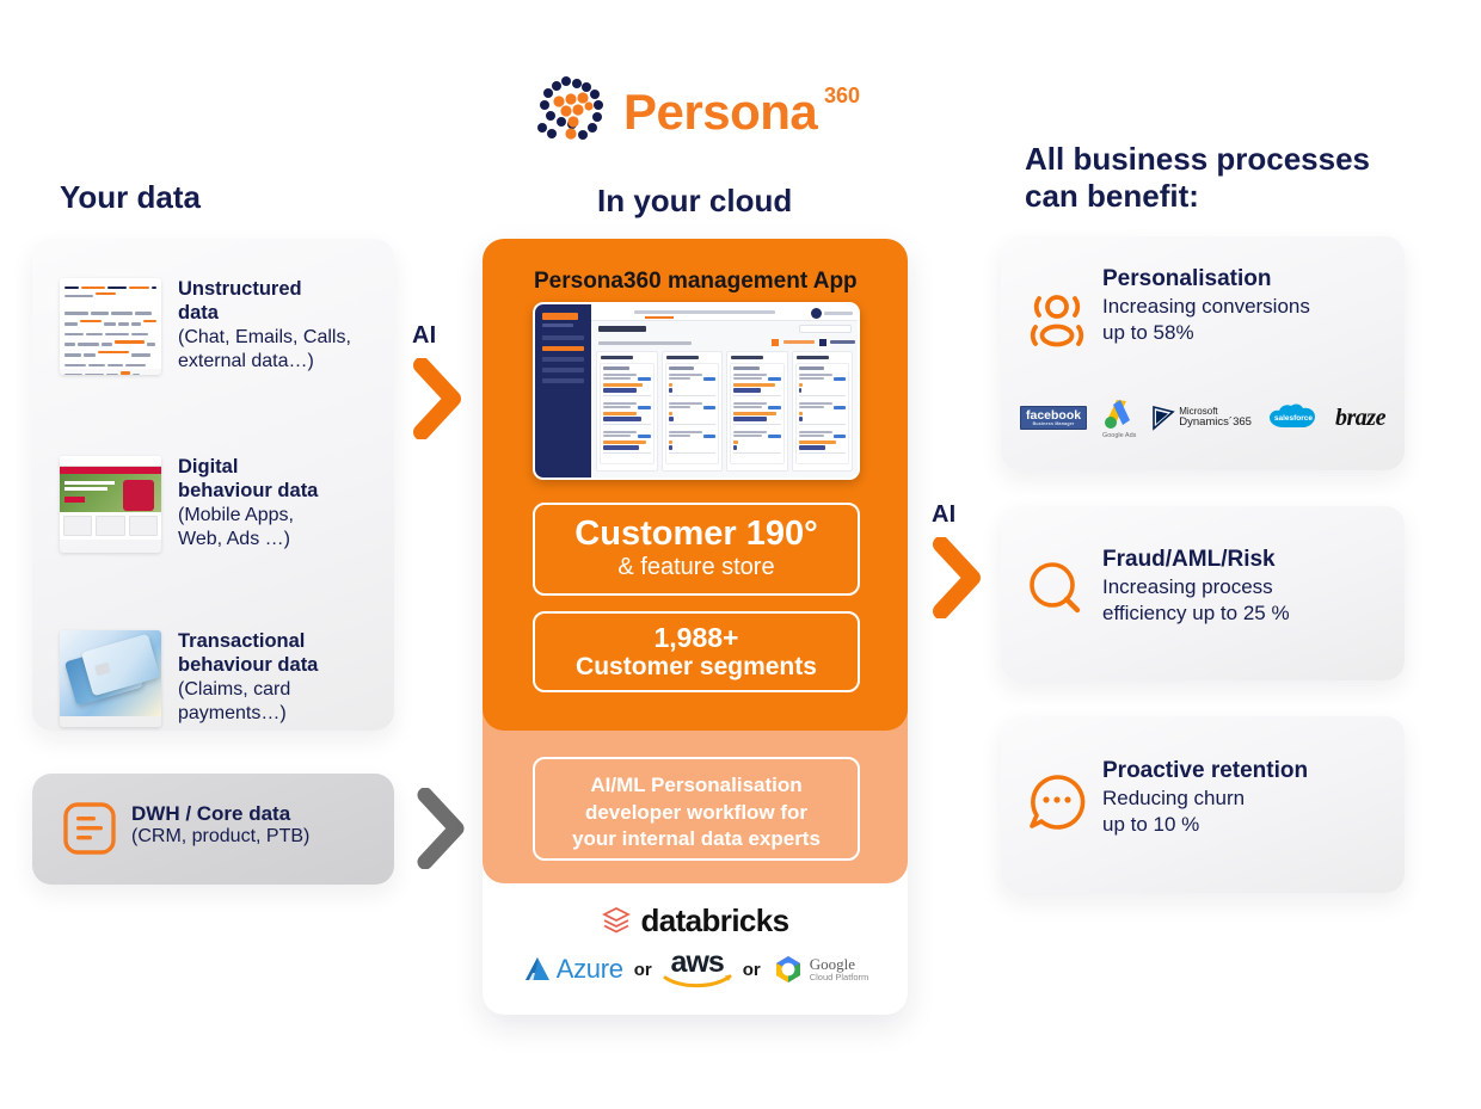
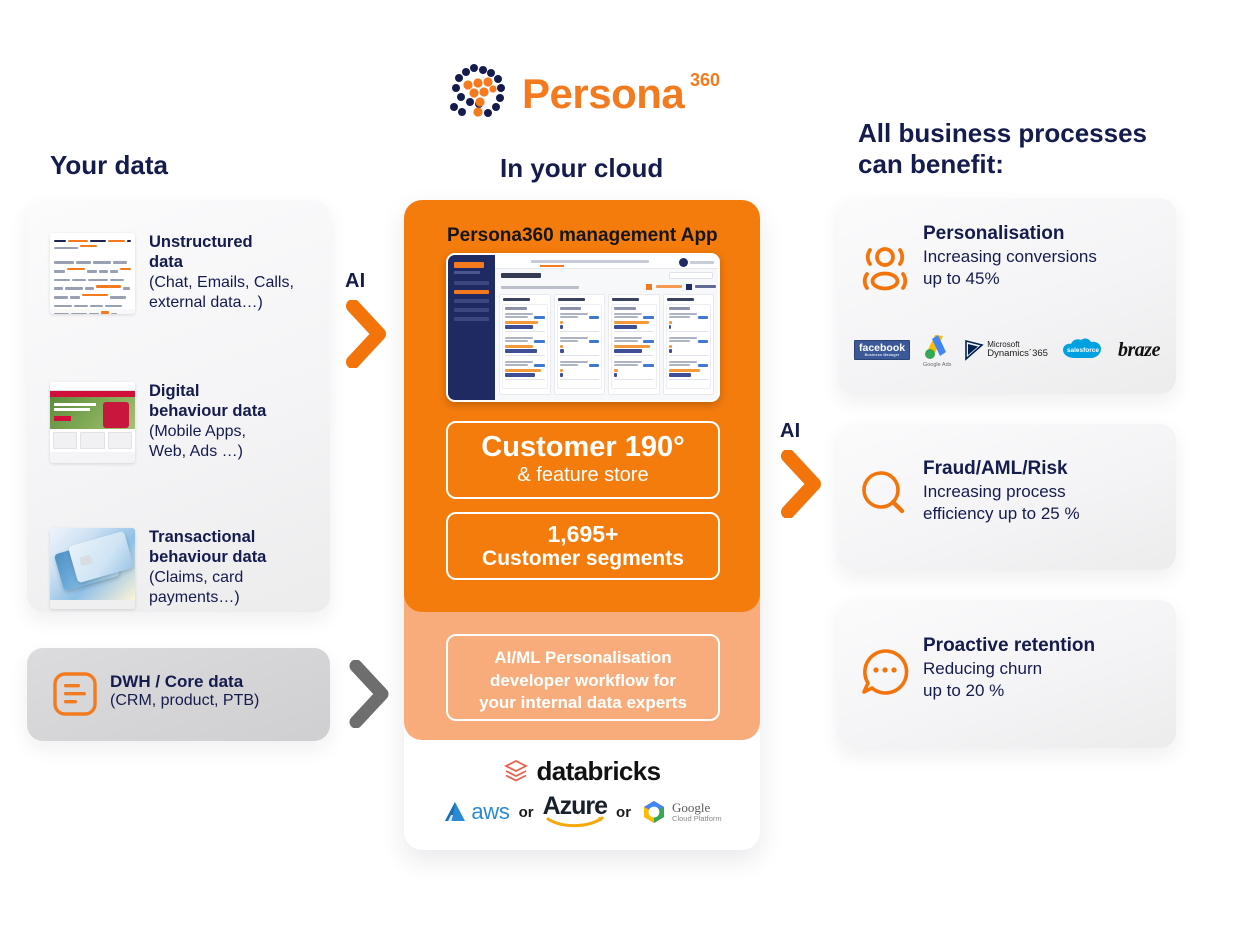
  Persona
  360
  Your data
  In your cloud
  All business processes
  can benefit:
  Unstructured
  data
  (Chat, Emails, Calls,
  external data…)
  Digital
  behaviour data
  (Mobile Apps,
  Web, Ads …)
  Transactional
  behaviour data
  (Claims, card
  payments…)
  DWH / Core data
  (CRM, product, PTB)
  AI
  AI
  Persona360 management App
  Customer 190°
  & feature store
- 1,988+
+ 1,695+
  Customer segments
  AI/ML Personalisation
  developer workflow for
  your internal data experts
  databricks
- Azure
+ aws
  or
- aws
+ Azure
  or
  Google
  Cloud Platform
  Personalisation
  Increasing conversions
- up to 58%
+ up to 45%
  facebook
  Microsoft
  Dynamics´365
  braze
  Fraud/AML/Risk
  Increasing process
  efficiency up to 25 %
  Proactive retention
  Reducing churn
- up to 10 %
+ up to 20 %
